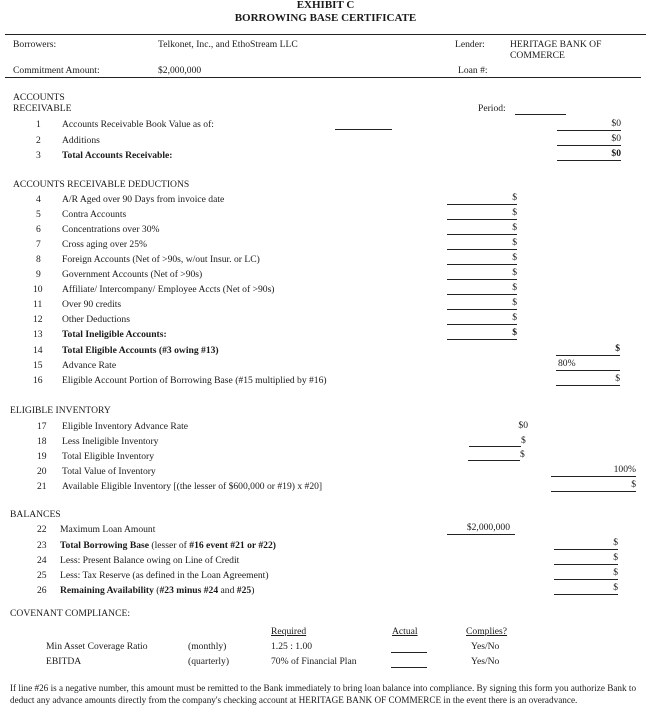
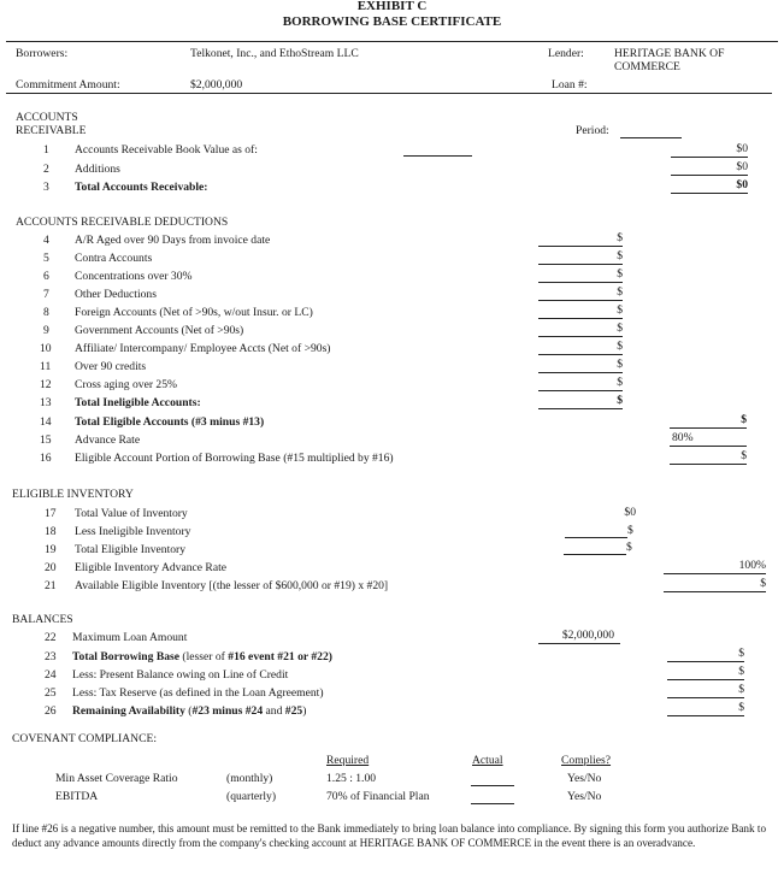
  EXHIBIT C
  BORROWING BASE CERTIFICATE
  Borrowers:
  Telkonet, Inc., and EthoStream LLC
  Lender:
  HERITAGE BANK OF
  COMMERCE
  Commitment Amount:
  $2,000,000
  Loan #:
  ACCOUNTS
  RECEIVABLE
  Period:
  1
  Accounts Receivable Book Value as of:
  $0
  2
  Additions
  $0
  3
  Total Accounts Receivable:
  $0
  ACCOUNTS RECEIVABLE DEDUCTIONS
  4
  A/R Aged over 90 Days from invoice date
  $
  5
  Contra Accounts
  $
  6
  Concentrations over 30%
  $
  7
- Cross aging over 25%
+ Other Deductions
  $
  8
  Foreign Accounts (Net of >90s, w/out Insur. or LC)
  $
  9
  Government Accounts (Net of >90s)
  $
  10
  Affiliate/ Intercompany/ Employee Accts (Net of >90s)
  $
  11
  Over 90 credits
  $
  12
- Other Deductions
+ Cross aging over 25%
  $
  13
  Total Ineligible Accounts:
  $
  14
- Total Eligible Accounts (#3 owing #13)
+ Total Eligible Accounts (#3 minus #13)
  $
  15
  Advance Rate
  80%
  16
  Eligible Account Portion of Borrowing Base (#15 multiplied by #16)
  $
  ELIGIBLE INVENTORY
  17
- Eligible Inventory Advance Rate
+ Total Value of Inventory
  $0
  18
  Less Ineligible Inventory
  $
  19
  Total Eligible Inventory
  $
  20
- Total Value of Inventory
+ Eligible Inventory Advance Rate
  100%
  21
  Available Eligible Inventory [(the lesser of $600,000 or #19) x #20]
  $
  BALANCES
  22
  Maximum Loan Amount
  $2,000,000
  23
  Total Borrowing Base (lesser of #16 event #21 or #22)
  $
  24
  Less: Present Balance owing on Line of Credit
  $
  25
  Less: Tax Reserve (as defined in the Loan Agreement)
  $
  26
  Remaining Availability (#23 minus #24 and #25)
  $
  COVENANT COMPLIANCE:
  Required
  Actual
  Complies?
  Min Asset Coverage Ratio
  (monthly)
  1.25 : 1.00
  Yes/No
  EBITDA
  (quarterly)
  70% of Financial Plan
  Yes/No
  If line #26 is a negative number, this amount must be remitted to the Bank immediately to bring loan balance into compliance. By signing this form you authorize Bank to deduct any advance amounts directly from the company's checking account at HERITAGE BANK OF COMMERCE in the event there is an overadvance.
